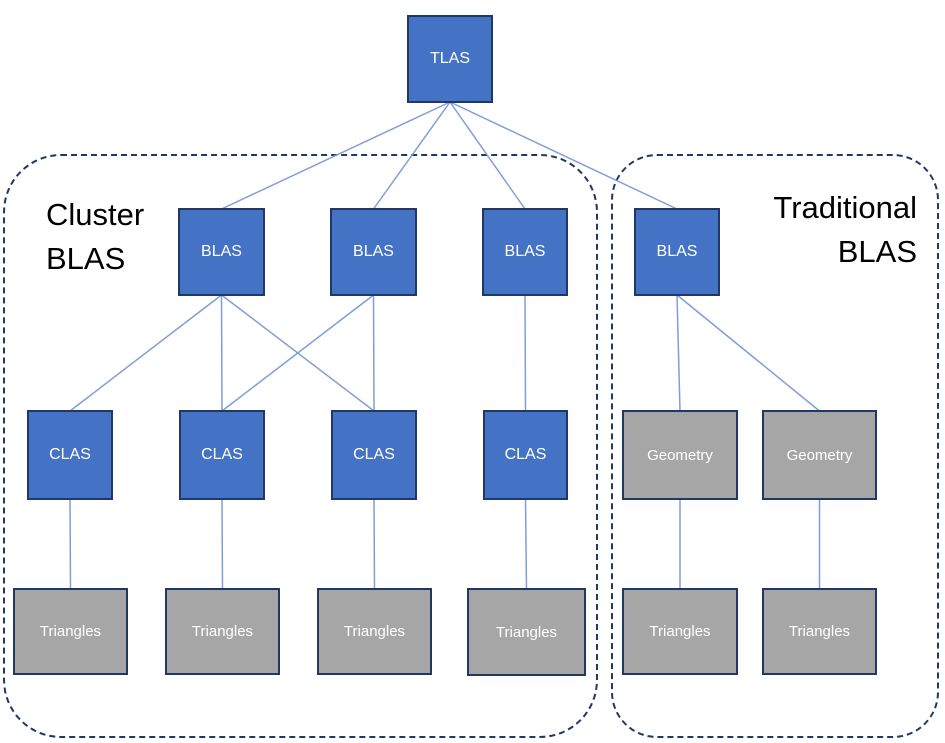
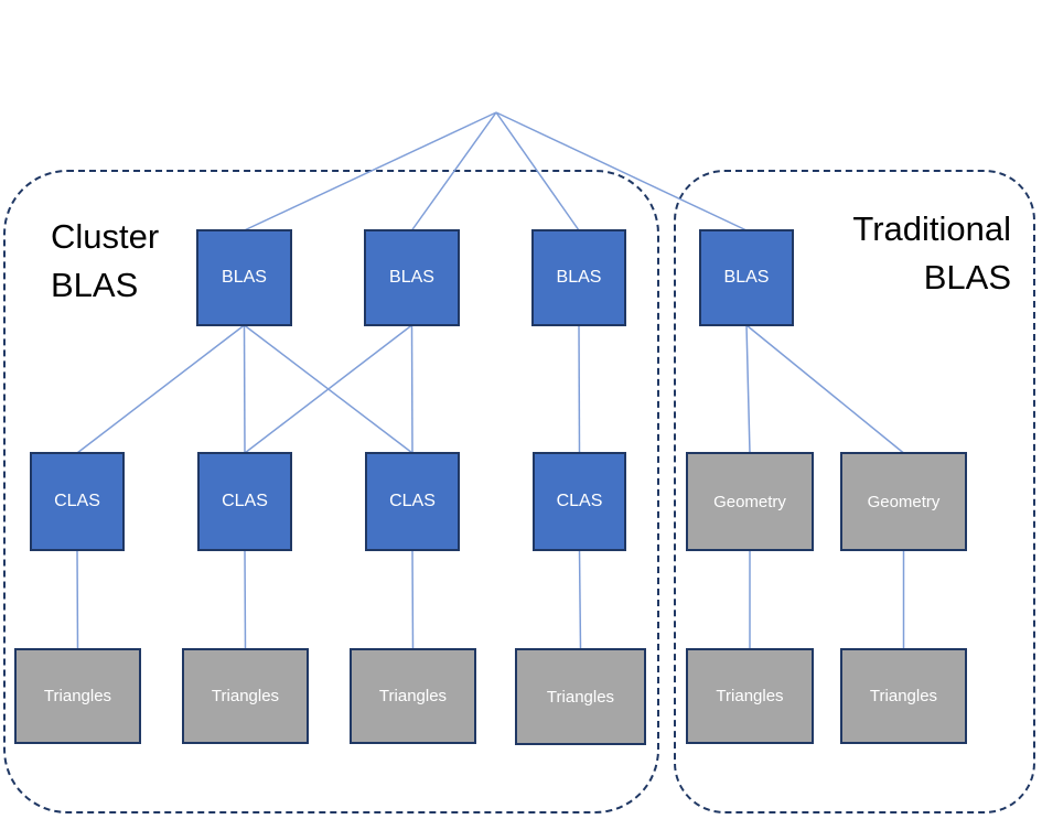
  Cluster
  BLAS
  Traditional
  BLAS
- TLAS
  BLAS
  BLAS
  BLAS
  BLAS
  CLAS
  CLAS
  CLAS
  CLAS
  Geometry
  Geometry
  Triangles
  Triangles
  Triangles
  Triangles
  Triangles
  Triangles
